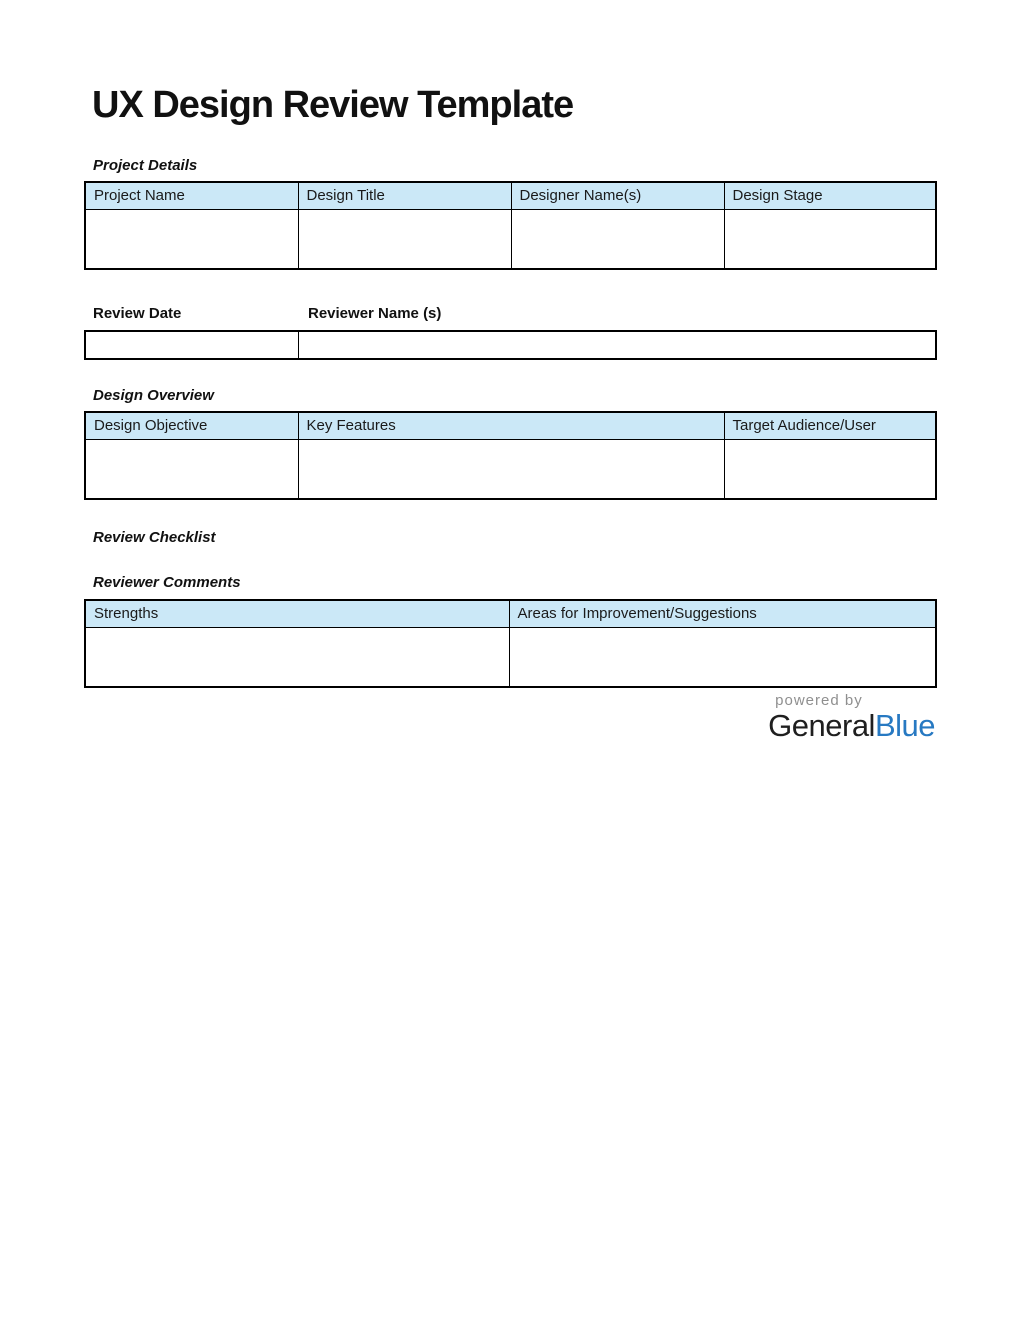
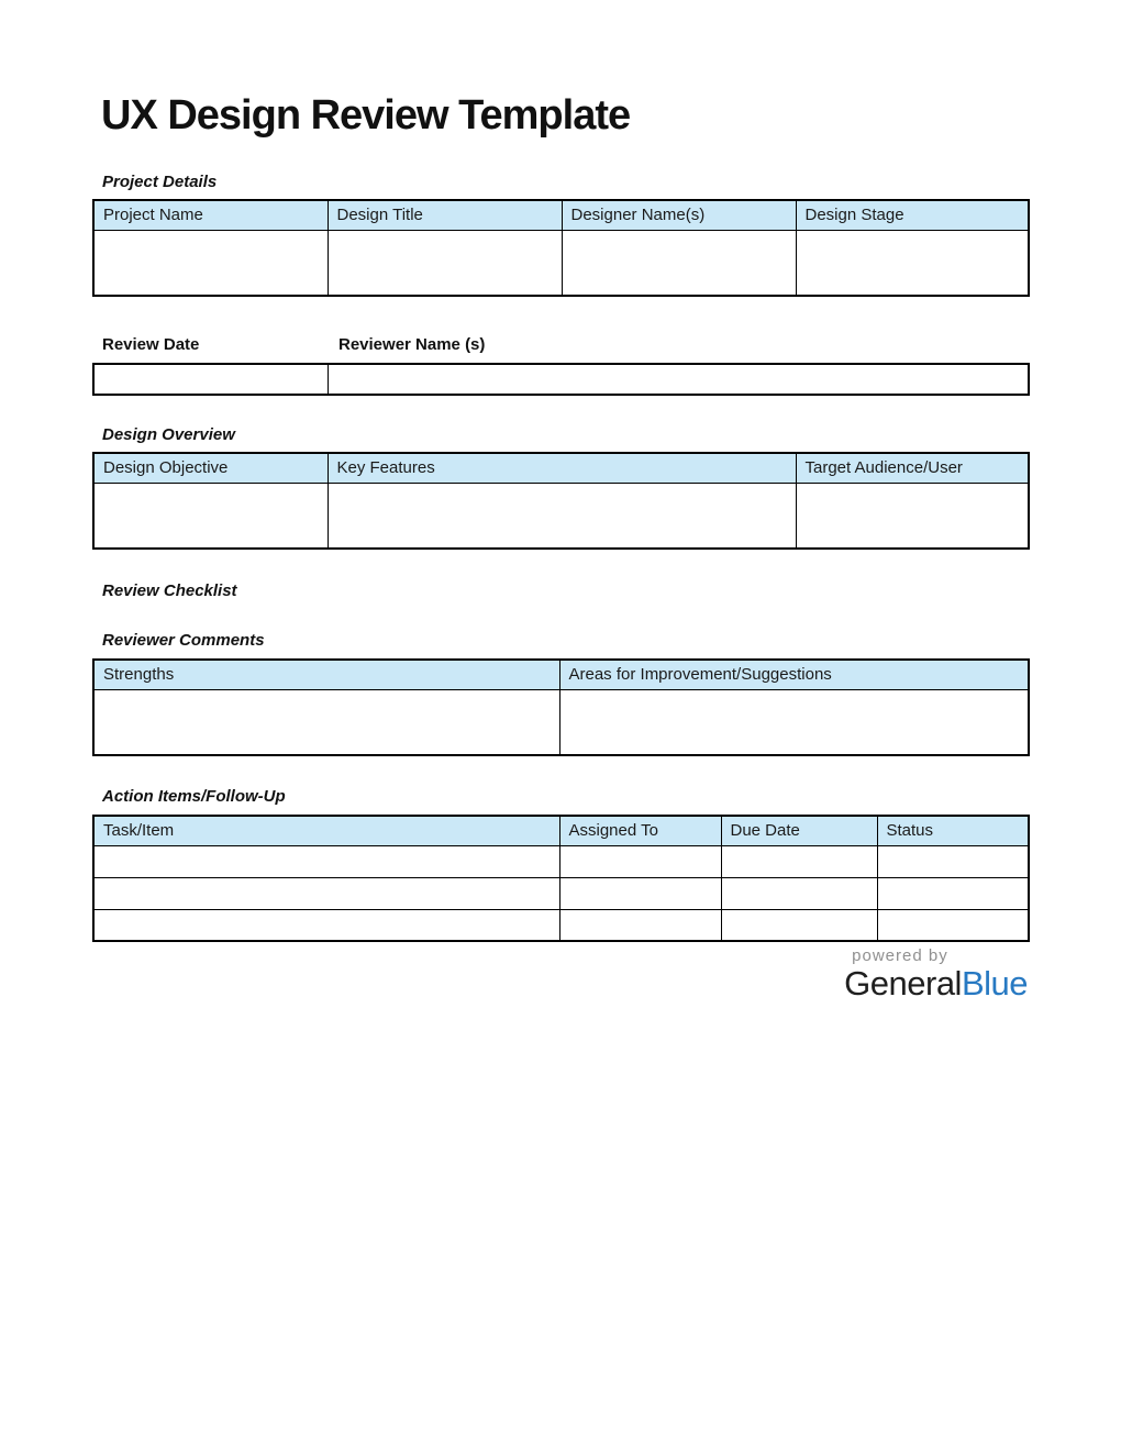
  UX Design Review Template
  Project Details
  Project Name	Design Title	Designer Name(s)	Design Stage
  Review Date
  Reviewer Name (s)
  Design Overview
  Design Objective	Key Features	Target Audience/User
  Review Checklist
  Reviewer Comments
  Strengths	Areas for Improvement/Suggestions
+ Action Items/Follow-Up
+ Task/Item	Assigned To	Due Date	Status
  powered by
  GeneralBlue
